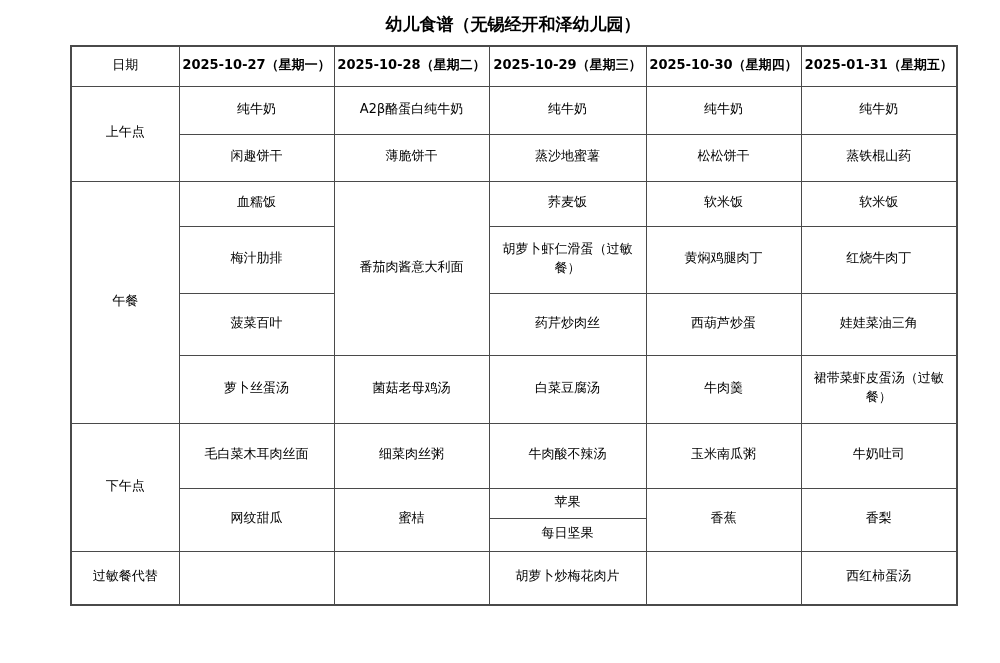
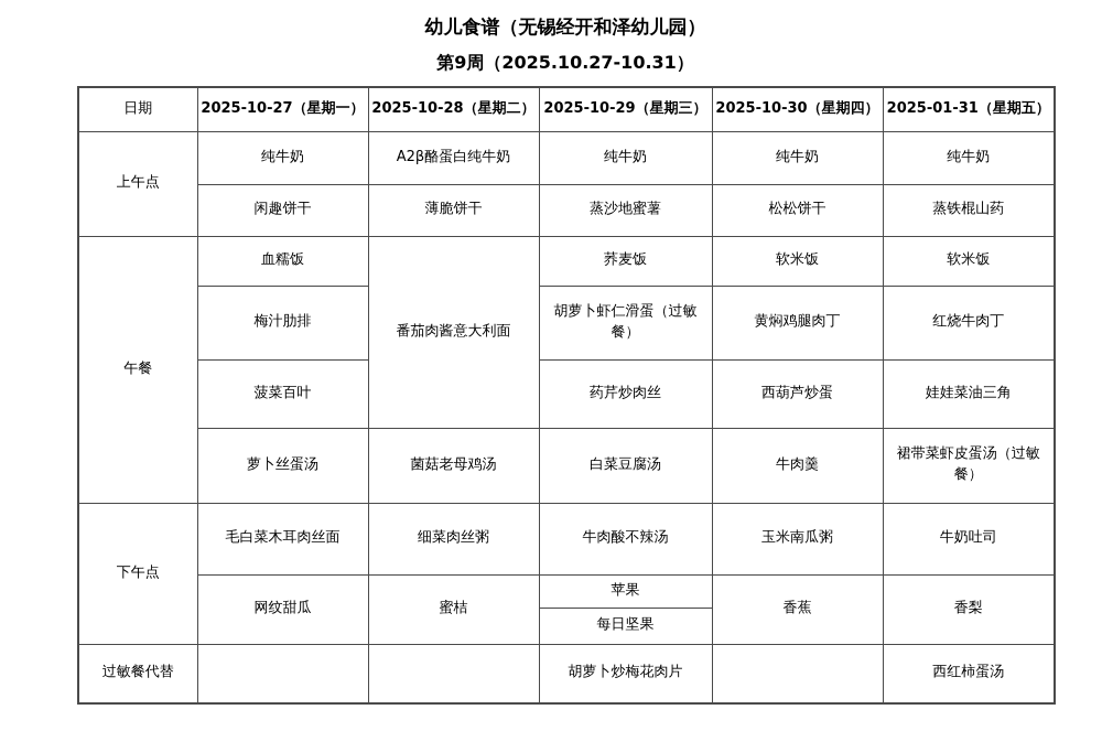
  幼儿食谱（无锡经开和泽幼儿园）
+ 第9周（2025.10.27-10.31）
  日期	2025-10-27（星期一）	2025-10-28（星期二）	2025-10-29（星期三）	2025-10-30（星期四）	2025-01-31（星期五）
  上午点	纯牛奶	A2β酪蛋白纯牛奶	纯牛奶	纯牛奶	纯牛奶
  闲趣饼干	薄脆饼干	蒸沙地蜜薯	松松饼干	蒸铁棍山药
  午餐	血糯饭	番茄肉酱意大利面	荞麦饭	软米饭	软米饭
  梅汁肋排	胡萝卜虾仁滑蛋（过敏餐）	黄焖鸡腿肉丁	红烧牛肉丁
  菠菜百叶	药芹炒肉丝	西葫芦炒蛋	娃娃菜油三角
  萝卜丝蛋汤	菌菇老母鸡汤	白菜豆腐汤	牛肉羹	裙带菜虾皮蛋汤（过敏餐）
  下午点	毛白菜木耳肉丝面	细菜肉丝粥	牛肉酸不辣汤	玉米南瓜粥	牛奶吐司
  网纹甜瓜	蜜桔	苹果	香蕉	香梨
  每日坚果
  过敏餐代替			胡萝卜炒梅花肉片		西红柿蛋汤
